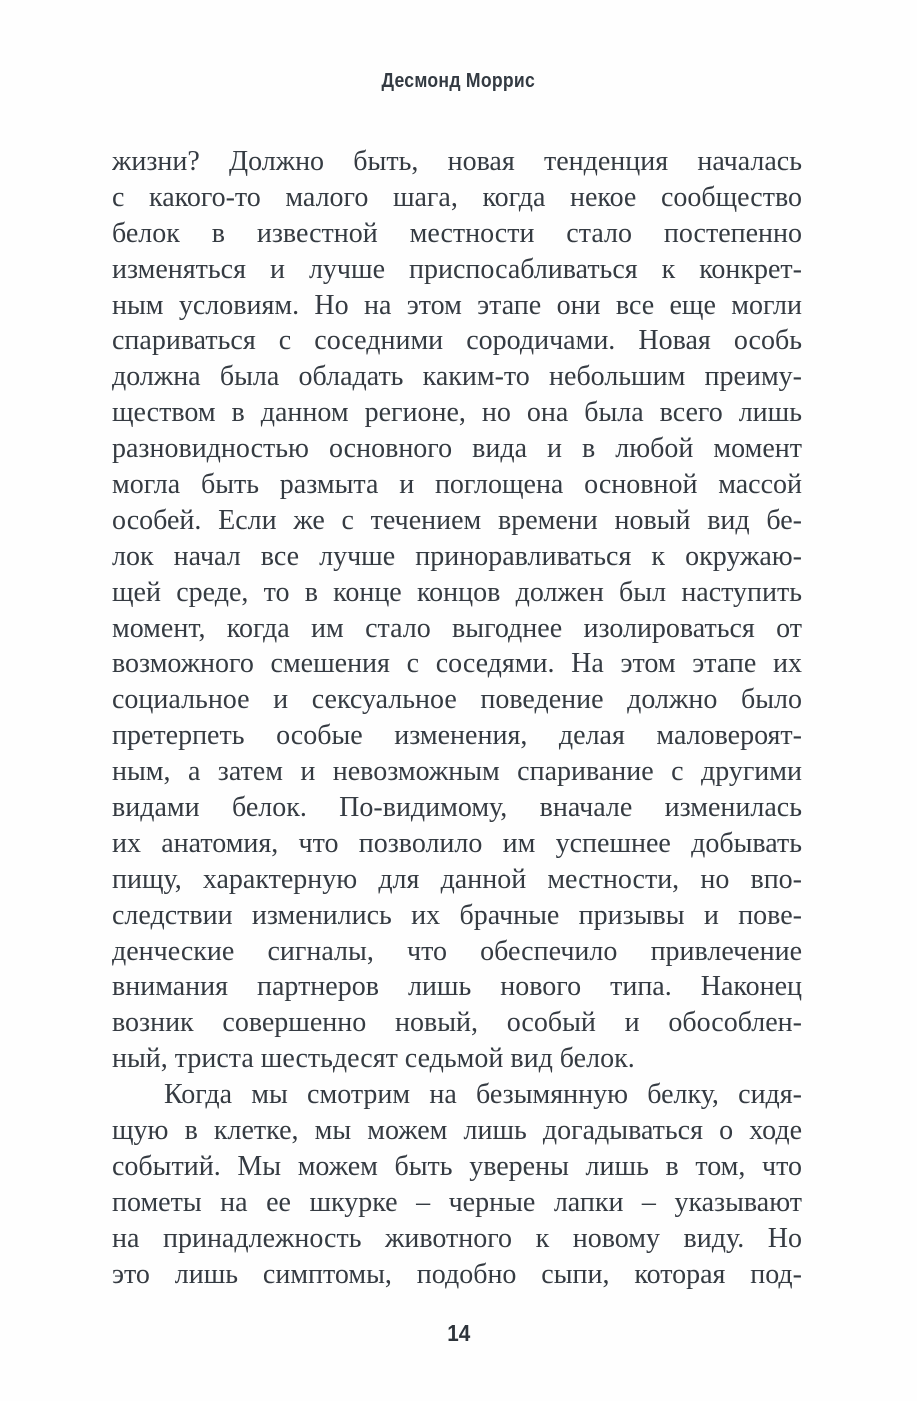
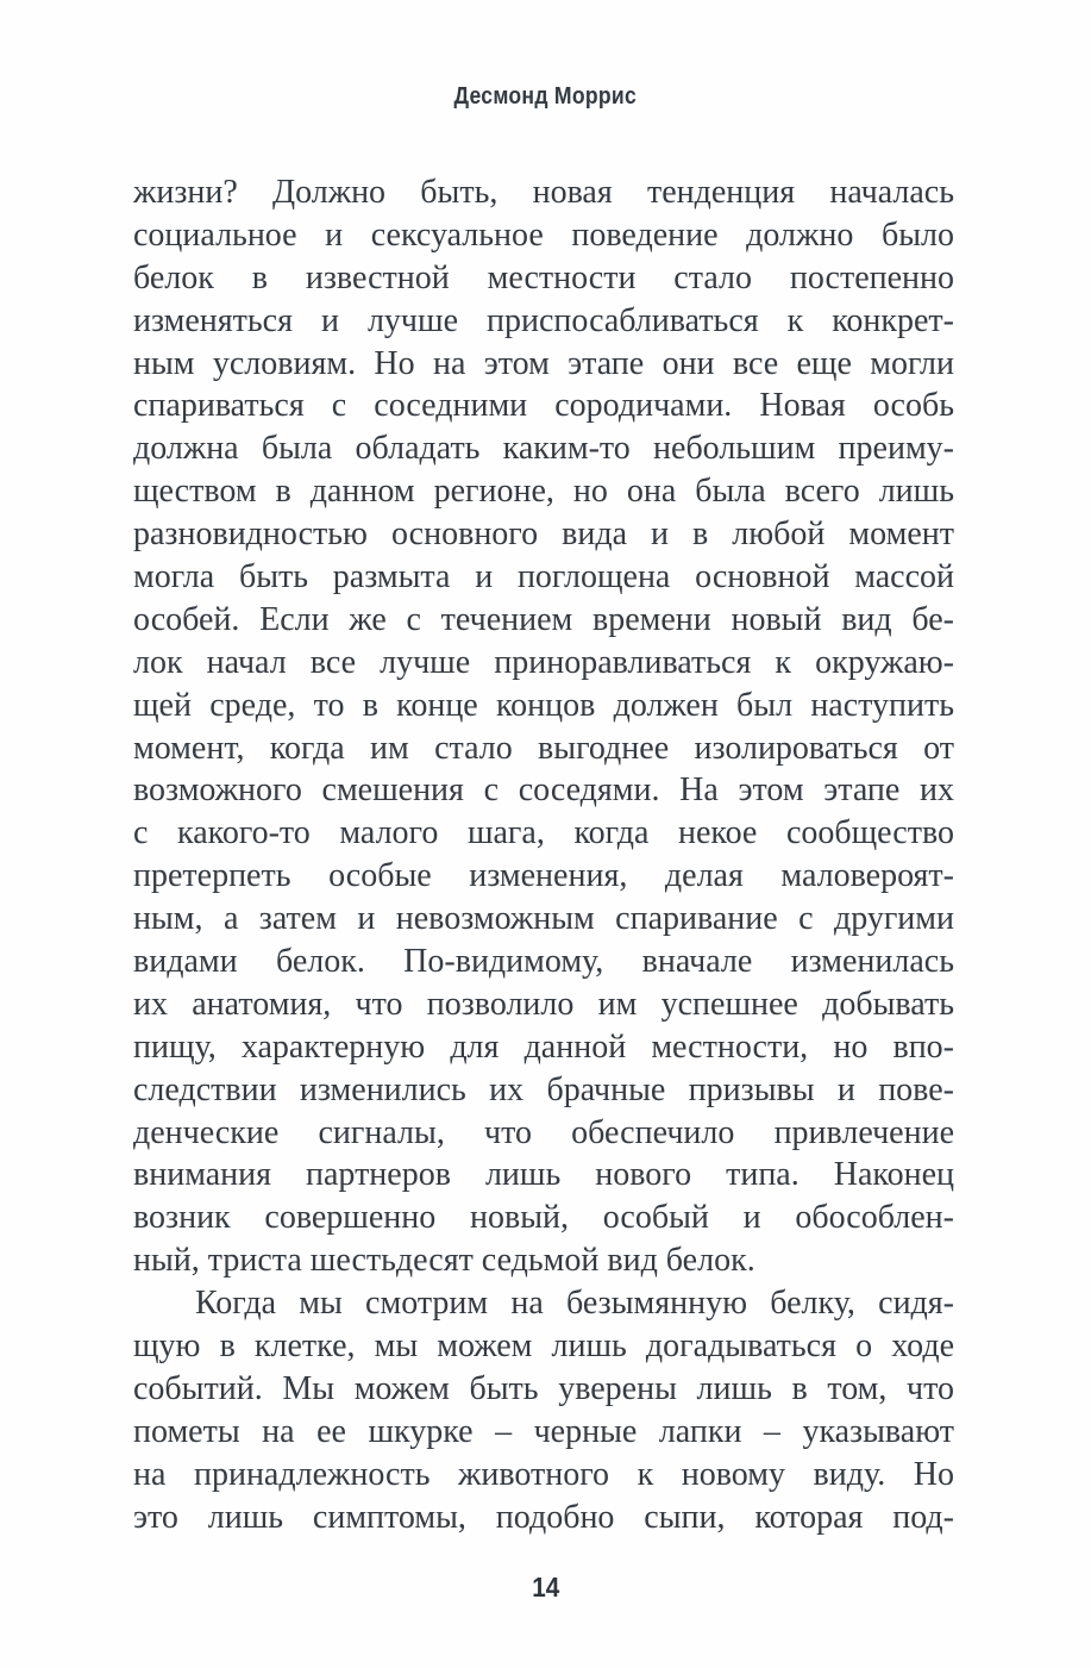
  Десмонд Моррис
  жизни? Должно быть, новая тенденция началась
- с какого-то малого шага, когда некое сообщество
+ социальное и сексуальное поведение должно было
  белок в известной местности стало постепенно
  изменяться и лучше приспосабливаться к конкрет-
  ным условиям. Но на этом этапе они все еще могли
  спариваться с соседними сородичами. Новая особь
  должна была обладать каким-то небольшим преиму-
  ществом в данном регионе, но она была всего лишь
  разновидностью основного вида и в любой момент
  могла быть размыта и поглощена основной массой
  особей. Если же с течением времени новый вид бе-
  лок начал все лучше приноравливаться к окружаю-
  щей среде, то в конце концов должен был наступить
  момент, когда им стало выгоднее изолироваться от
  возможного смешения с соседями. На этом этапе их
- социальное и сексуальное поведение должно было
+ с какого-то малого шага, когда некое сообщество
  претерпеть особые изменения, делая маловероят-
  ным, а затем и невозможным спаривание с другими
  видами белок. По-видимому, вначале изменилась
  их анатомия, что позволило им успешнее добывать
  пищу, характерную для данной местности, но впо-
  следствии изменились их брачные призывы и пове-
  денческие сигналы, что обеспечило привлечение
  внимания партнеров лишь нового типа. Наконец
  возник совершенно новый, особый и обособлен-
  ный, триста шестьдесят седьмой вид белок.
  Когда мы смотрим на безымянную белку, сидя-
  щую в клетке, мы можем лишь догадываться о ходе
  событий. Мы можем быть уверены лишь в том, что
  пометы на ее шкурке – черные лапки – указывают
  на принадлежность животного к новому виду. Но
  это лишь симптомы, подобно сыпи, которая под-
  14
